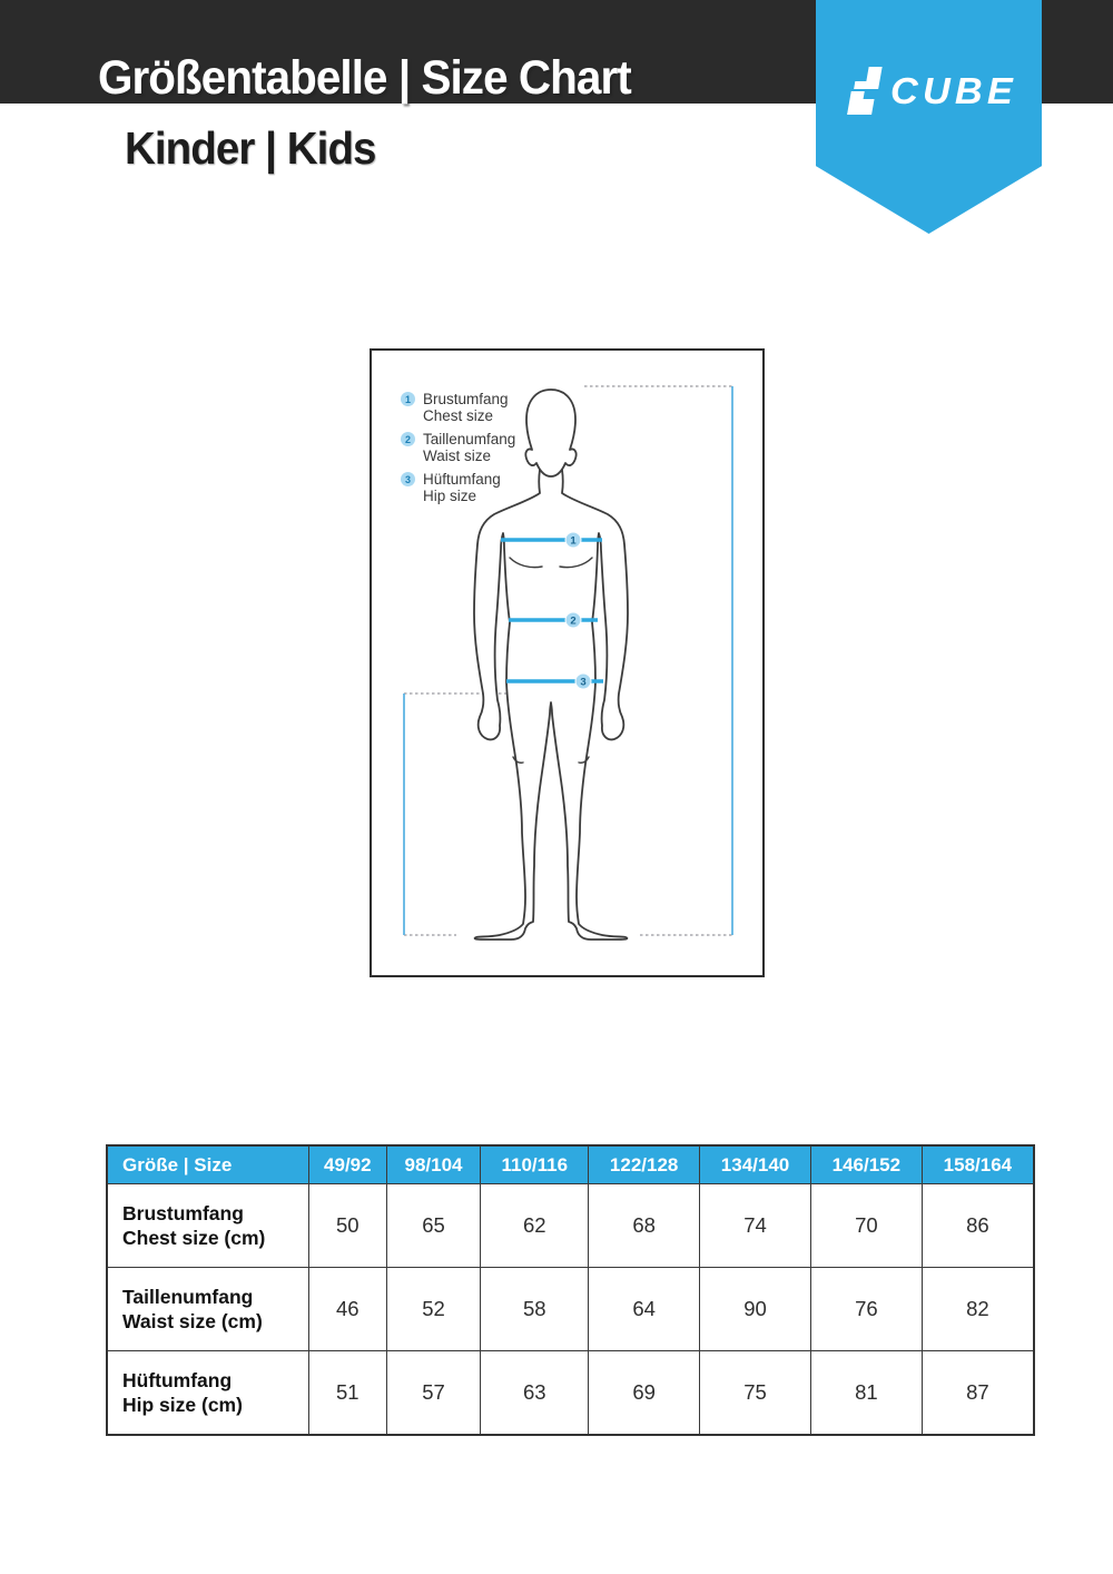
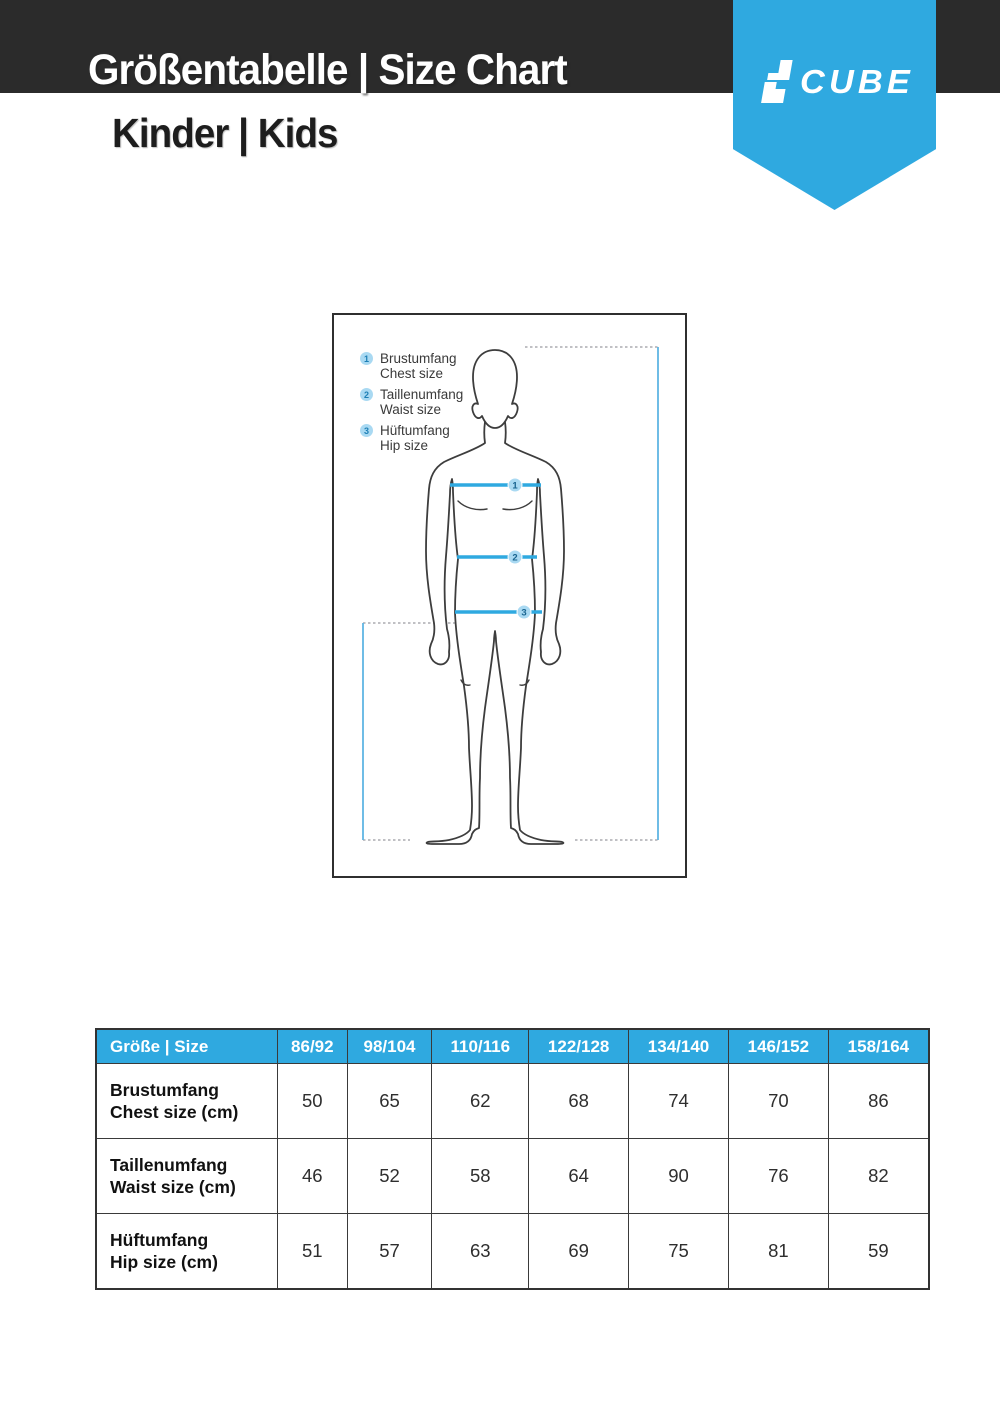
  Größentabelle | Size Chart
  Kinder | Kids
  CUBE
  1
  2
  3
  1
  Brustumfang
  Chest size
  2
  Taillenumfang
  Waist size
  3
  Hüftumfang
  Hip size
- Größe | Size	49/92	98/104	110/116	122/128	134/140	146/152	158/164
+ Größe | Size	86/92	98/104	110/116	122/128	134/140	146/152	158/164
  Brustumfang Chest size (cm)	50	65	62	68	74	70	86
  Taillenumfang Waist size (cm)	46	52	58	64	90	76	82
- Hüftumfang Hip size (cm)	51	57	63	69	75	81	87
+ Hüftumfang Hip size (cm)	51	57	63	69	75	81	59
